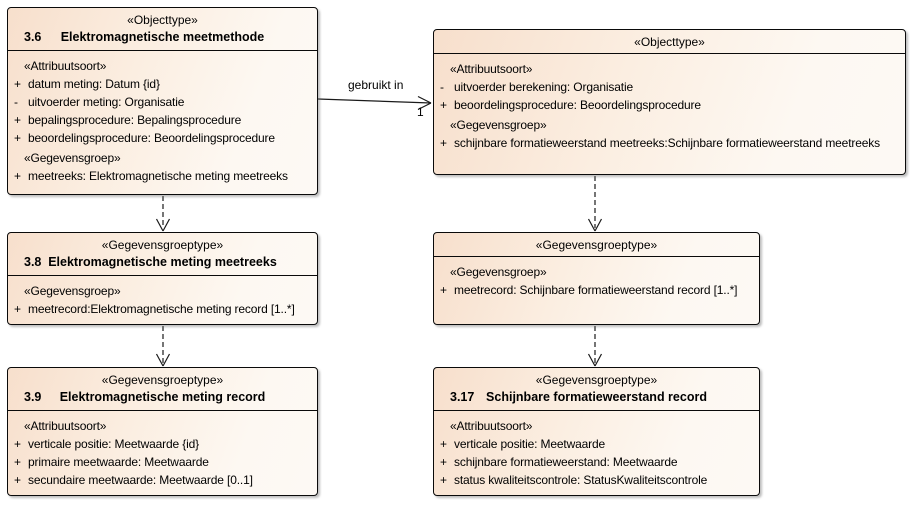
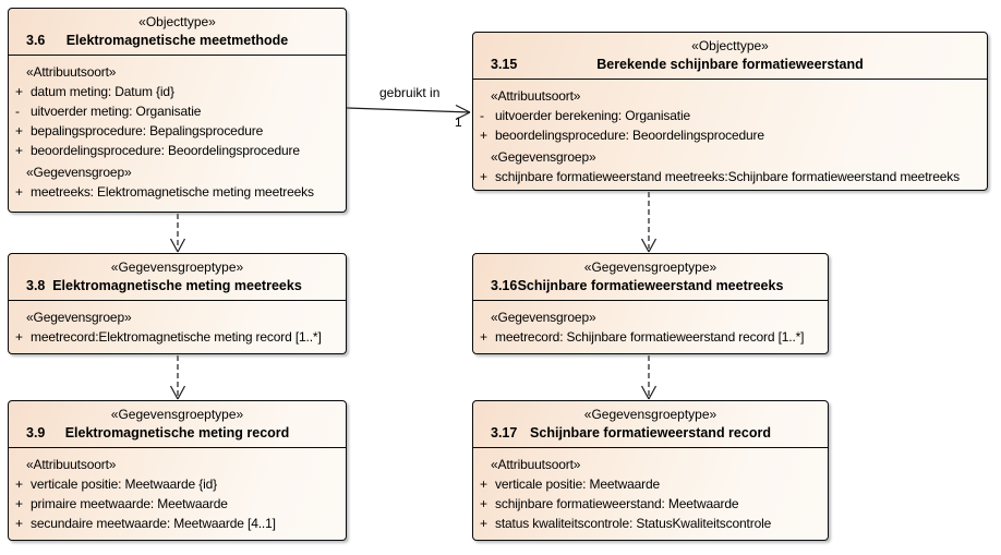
  gebruikt in
  1
  «Objecttype»
  3.6
  Elektromagnetische meetmethode
  «Attribuutsoort»
  +
  datum meting: Datum {id}
  -
  uitvoerder meting: Organisatie
  +
  bepalingsprocedure: Bepalingsprocedure
  +
  beoordelingsprocedure: Beoordelingsprocedure
  «Gegevensgroep»
  +
  meetreeks: Elektromagnetische meting meetreeks
  «Objecttype»
+ 3.15
+ Berekende schijnbare formatieweerstand
  «Attribuutsoort»
  -
  uitvoerder berekening: Organisatie
  +
  beoordelingsprocedure: Beoordelingsprocedure
  «Gegevensgroep»
  +
  schijnbare formatieweerstand meetreeks:Schijnbare formatieweerstand meetreeks
  «Gegevensgroeptype»
  3.8
  Elektromagnetische meting meetreeks
  «Gegevensgroep»
  +
  meetrecord:Elektromagnetische meting record [1..*]
  «Gegevensgroeptype»
+ 3.16
+ Schijnbare formatieweerstand meetreeks
  «Gegevensgroep»
  +
  meetrecord: Schijnbare formatieweerstand record [1..*]
  «Gegevensgroeptype»
  3.9
  Elektromagnetische meting record
  «Attribuutsoort»
  +
  verticale positie: Meetwaarde {id}
  +
  primaire meetwaarde: Meetwaarde
  +
- secundaire meetwaarde: Meetwaarde [0..1]
+ secundaire meetwaarde: Meetwaarde [4..1]
  «Gegevensgroeptype»
  3.17
  Schijnbare formatieweerstand record
  «Attribuutsoort»
  +
  verticale positie: Meetwaarde
  +
  schijnbare formatieweerstand: Meetwaarde
  +
  status kwaliteitscontrole: StatusKwaliteitscontrole
